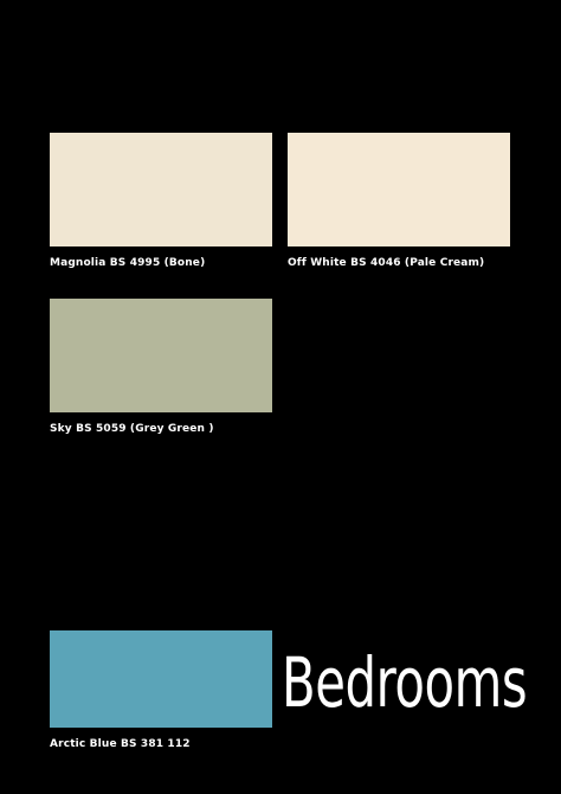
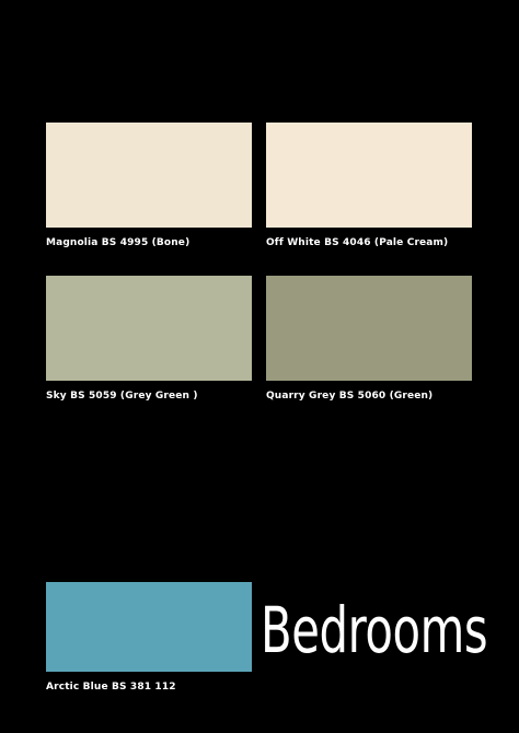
  Magnolia BS 4995 (Bone)
  Off White BS 4046 (Pale Cream)
  Sky BS 5059 (Grey Green )
+ Quarry Grey BS 5060 (Green)
  Arctic Blue BS 381 112
  Bedrooms
